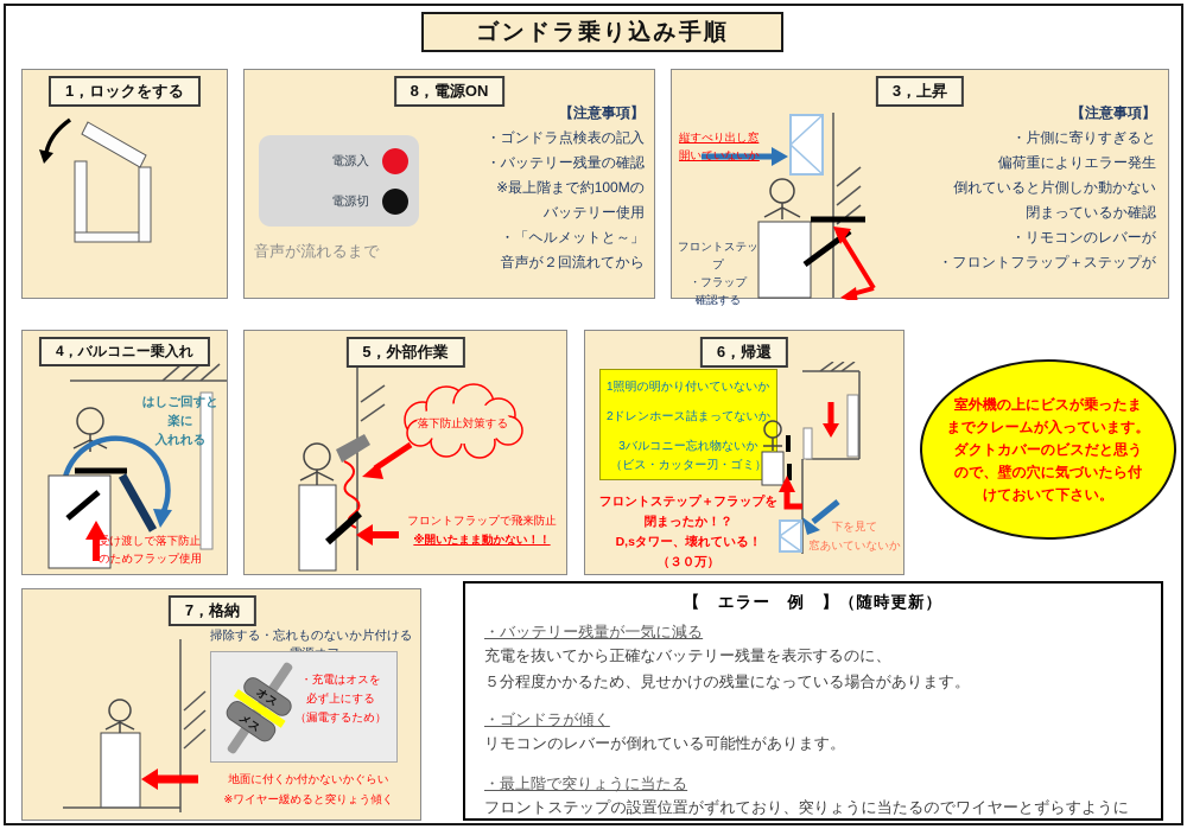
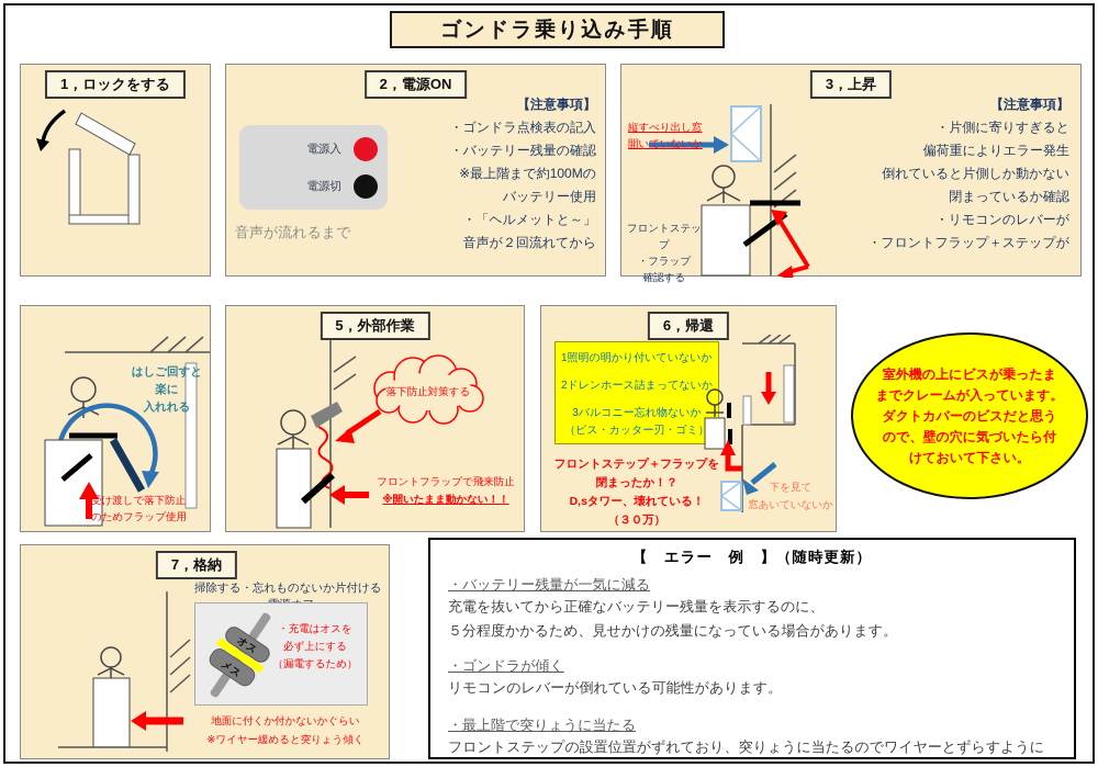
  ゴンドラ乗り込み手順
  1，ロックをする
- 8，電源ON
+ 2，電源ON
  電源入
  電源切
  音声が流れるまで
  【注意事項】
  ・ゴンドラ点検表の記入
  ・バッテリー残量の確認
  ※最上階まで約100Mの
  バッテリー使用
  ・「ヘルメットと～」
  音声が２回流れてから
  3，上昇
  縦すべり出し窓
  開いていないか
  フロントステップ
  ・フラップ
  確認する
  【注意事項】
  ・片側に寄りすぎると
  偏荷重によりエラー発生
  倒れていると片側しか動かない
  閉まっているか確認
  ・リモコンのレバーが
  ・フロントフラップ＋ステップが
- 4，バルコニー乗入れ
  はしご回すと
  楽に
  入れれる
  受け渡しで落下防止
  のためフラップ使用
  5，外部作業
  落下防止対策する
  フロントフラップで飛来防止
  ※開いたまま動かない！！
  6，帰還
  1照明の明かり付いていないか
  2ドレンホース詰まってないか
  3バルコニー忘れ物ないか
  （ビス・カッター刃・ゴミ）
  フロントステップ＋フラップを
  閉まったか！？
  D,sタワー、壊れている！
  （３０万）
  下を見て
  窓あいていないか
  室外機の上にビスが乗ったま
  までクレームが入っています。
  ダクトカバーのビスだと思う
  ので、壁の穴に気づいたら付
  けておいて下さい。
  7，格納
  掃除する・忘れものないか片付ける
  ・充電はオスを
  必ず上にする
  （漏電するため）
  地面に付くか付かないかぐらい
  ※ワイヤー緩めると突りょう傾く
  【 エラー 例 】（随時更新）
  ・バッテリー残量が一気に減る
  充電を抜いてから正確なバッテリー残量を表示するのに、
  ５分程度かかるため、見せかけの残量になっている場合があります。
  ・ゴンドラが傾く
  リモコンのレバーが倒れている可能性があります。
  ・最上階で突りょうに当たる
  フロントステップの設置位置がずれており、突りょうに当たるのでワイヤーとずらすように
